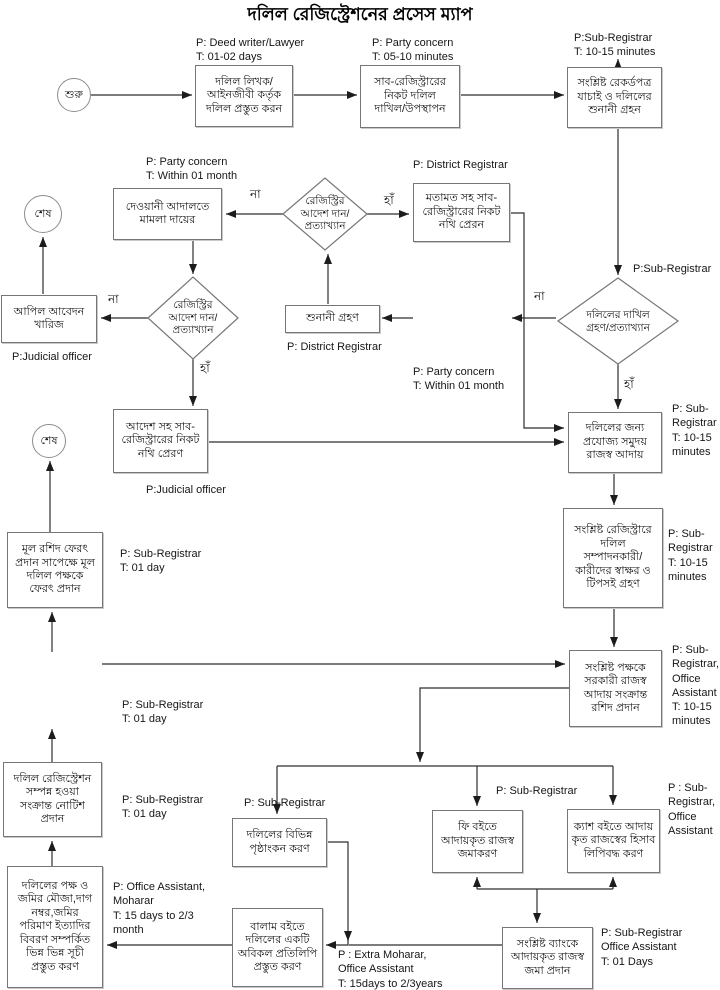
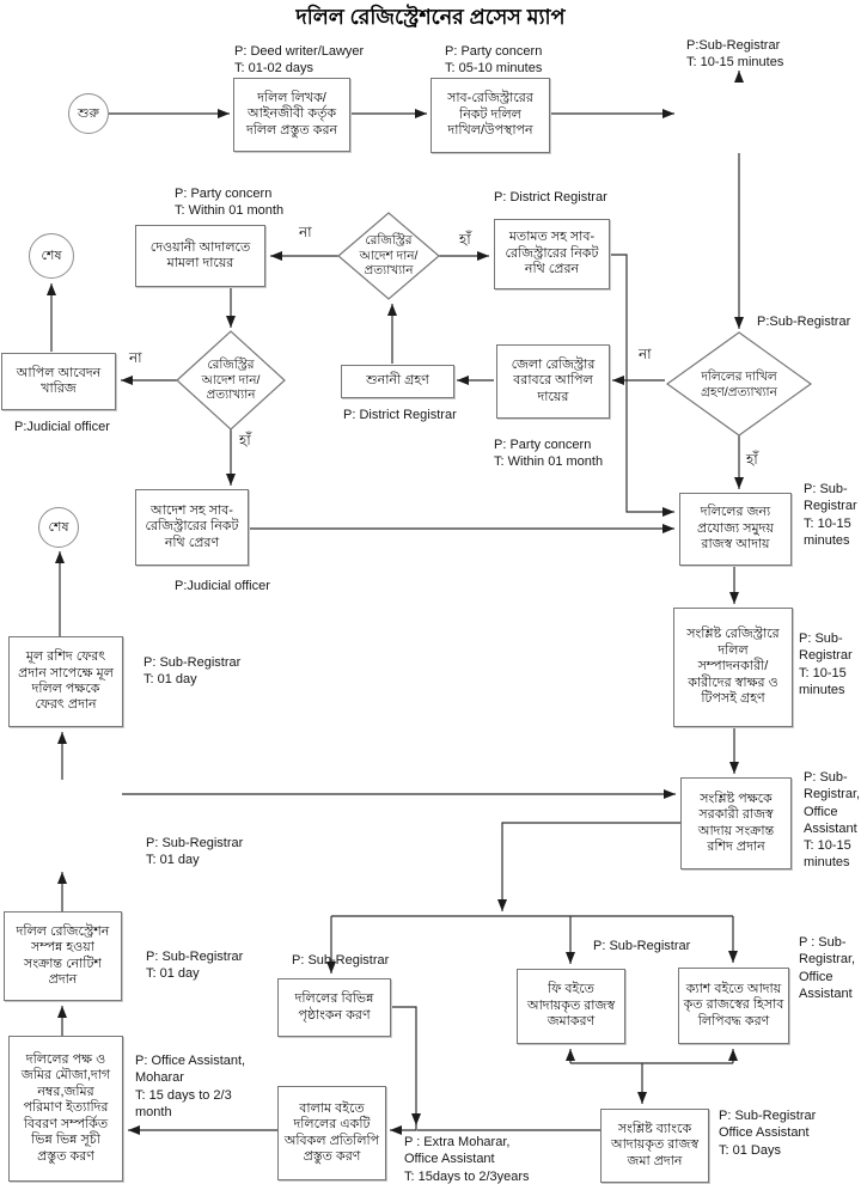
  দলিল রেজিস্ট্রেশনের প্রসেস ম্যাপ
  শুরু
  শেষ
  শেষ
  দলিল লিখক/
  আইনজীবী কর্তৃক
  দলিল প্রস্তুত করন
  সাব-রেজিস্ট্রারের
  নিকট দলিল
  দাখিল/উপস্থাপন
- সংশ্লিষ্ট রেকর্ডপত্র
- যাচাই ও দলিলের
- শুনানী গ্রহন
  দেওয়ানী আদালতে
  মামলা দায়ের
  মতামত সহ সাব-
  রেজিস্ট্রারের নিকট
  নথি প্রেরন
  শুনানী গ্রহণ
+ জেলা রেজিস্ট্রার
+ বরাবরে আপিল
+ দায়ের
  আপিল আবেদন
  খারিজ
  আদেশ সহ সাব-
  রেজিস্ট্রারের নিকট
  নথি প্রেরণ
  দলিলের জন্য
  প্রযোজ্য সমুদয়
  রাজস্ব আদায়
  সংশ্লিষ্ট রেজিস্ট্রারে
  দলিল
  সম্পাদনকারী/
  কারীদের স্বাক্ষর ও
  টিপসই গ্রহণ
  মূল রশিদ ফেরৎ
  প্রদান সাপেক্ষে মূল
  দলিল পক্ষকে
  ফেরৎ প্রদান
  সংশ্লিষ্ট পক্ষকে
  সরকারী রাজস্ব
  আদায় সংক্রান্ত
  রশিদ প্রদান
  দলিল রেজিস্ট্রেশন
  সম্পন্ন হওয়া
  সংক্রান্ত নোটিশ
  প্রদান
  দলিলের বিভিন্ন
  পৃষ্ঠাংকন করণ
  ফি বইতে
  আদায়কৃত রাজস্ব
  জমাকরণ
  ক্যাশ বইতে আদায়
  কৃত রাজস্বের হিসাব
  লিপিবদ্ধ করণ
  দলিলের পক্ষ ও
  জমির মৌজা,দাগ
  নম্বর,জমির
  পরিমাণ ইত্যাদির
  বিবরণ সম্পর্কিত
  ভিন্ন ভিন্ন সূচী
  প্রস্তুত করণ
  বালাম বইতে
  দলিলের একটি
  অবিকল প্রতিলিপি
  প্রস্তুত করণ
  সংশ্লিষ্ট ব্যাংকে
  আদায়কৃত রাজস্ব
  জমা প্রদান
  রেজিস্ট্রির
  আদেশ দান/
  প্রত্যাখ্যান
  রেজিস্ট্রির
  আদেশ দান/
  প্রত্যাখ্যান
  দলিলের দাখিল
  গ্রহণ/প্রত্যাখ্যান
  না
  হাঁ
  না
  হাঁ
  না
  হাঁ
  P: Deed writer/Lawyer
  T: 01-02 days
  P: Party concern
  T: 05-10 minutes
  P:Sub-Registrar
  T: 10-15 minutes
  P: Party concern
  T: Within 01 month
  P: District Registrar
  P:Sub-Registrar
  P: District Registrar
  P: Party concern
  T: Within 01 month
  P:Judicial officer
  P:Judicial officer
  P: Sub-
  Registrar
  T: 10-15
  minutes
  P: Sub-
  Registrar
  T: 10-15
  minutes
  P: Sub-Registrar
  T: 01 day
  P: Sub-Registrar
  T: 01 day
  P: Sub-
  Registrar,
  Office
  Assistant
  T: 10-15
  minutes
  P: Sub-Registrar
  T: 01 day
  P: Sub-Registrar
  P: Sub-Registrar
  P : Sub-
  Registrar,
  Office
  Assistant
  P: Office Assistant,
  Moharar
  T: 15 days to 2/3
  month
  P : Extra Moharar,
  Office Assistant
  T: 15days to 2/3years
  P: Sub-Registrar
  Office Assistant
  T: 01 Days
